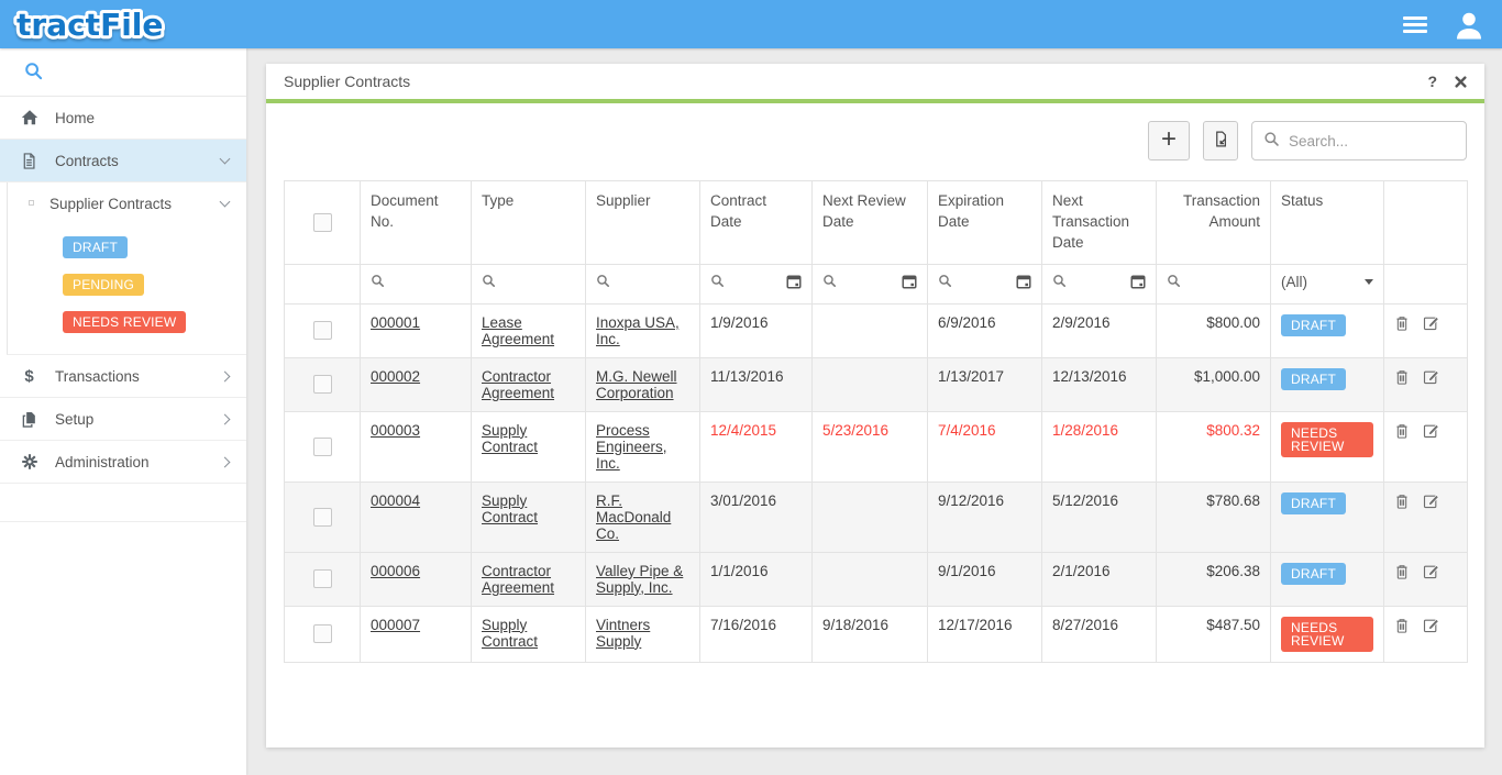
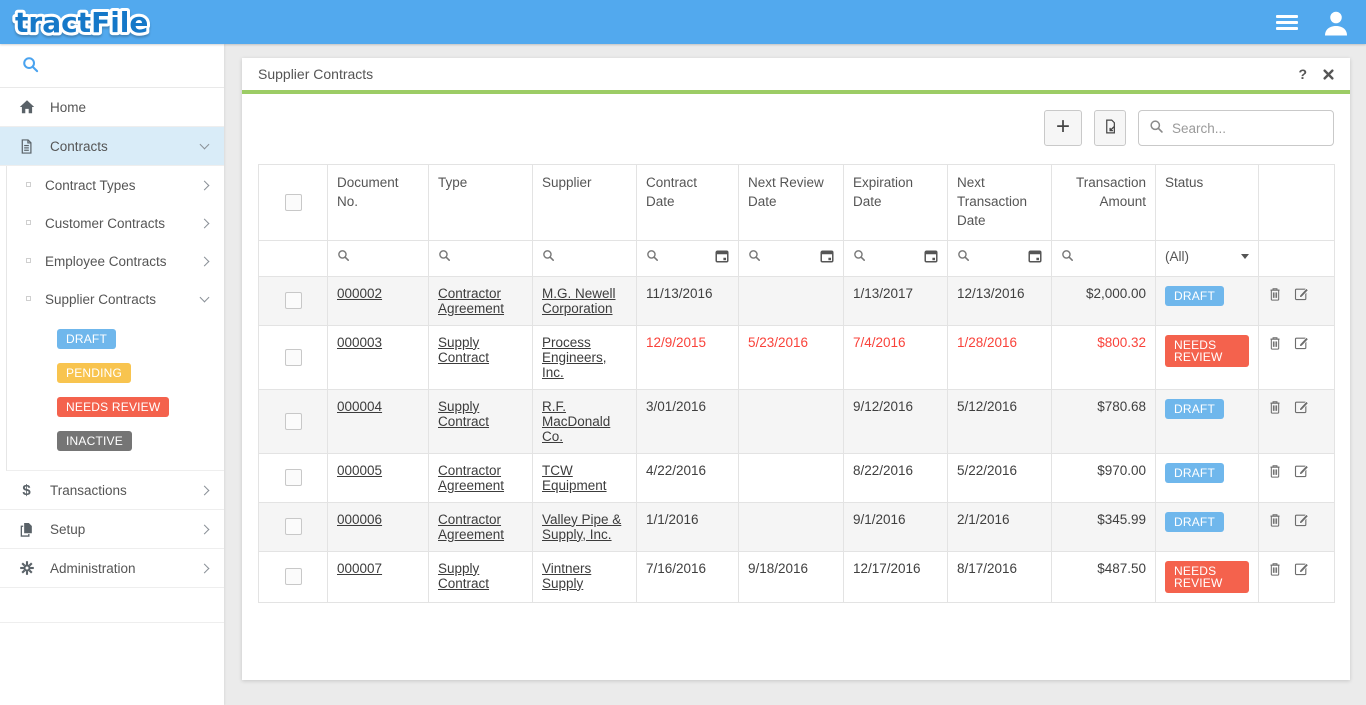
  tractFile
  Home
  Contracts
+ Contract Types
+ Customer Contracts
+ Employee Contracts
  Supplier Contracts
  DRAFT
  PENDING
  NEEDS REVIEW
+ INACTIVE
  $
  Transactions
  Setup
  Administration
  Supplier Contracts
  ?
  +
  Search...
  	Document No.	Type	Supplier	Contract Date	Next Review Date	Expiration Date	Next Transaction Date	Transaction Amount	Status
  									(All)
- 	000001	Lease Agreement	Inoxpa USA, Inc.	1/9/2016		6/9/2016	2/9/2016	$800.00	DRAFT
- 	000002	Contractor Agreement	M.G. Newell Corporation	11/13/2016		1/13/2017	12/13/2016	$1,000.00	DRAFT
+ 	000002	Contractor Agreement	M.G. Newell Corporation	11/13/2016		1/13/2017	12/13/2016	$2,000.00	DRAFT
- 	000003	Supply Contract	Process Engineers, Inc.	12/4/2015	5/23/2016	7/4/2016	1/28/2016	$800.32	NEEDS REVIEW
+ 	000003	Supply Contract	Process Engineers, Inc.	12/9/2015	5/23/2016	7/4/2016	1/28/2016	$800.32	NEEDS REVIEW
  	000004	Supply Contract	R.F. MacDonald Co.	3/01/2016		9/12/2016	5/12/2016	$780.68	DRAFT
+ 	000005	Contractor Agreement	TCW Equipment	4/22/2016		8/22/2016	5/22/2016	$970.00	DRAFT
- 	000006	Contractor Agreement	Valley Pipe & Supply, Inc.	1/1/2016		9/1/2016	2/1/2016	$206.38	DRAFT
+ 	000006	Contractor Agreement	Valley Pipe & Supply, Inc.	1/1/2016		9/1/2016	2/1/2016	$345.99	DRAFT
- 	000007	Supply Contract	Vintners Supply	7/16/2016	9/18/2016	12/17/2016	8/27/2016	$487.50	NEEDS REVIEW
+ 	000007	Supply Contract	Vintners Supply	7/16/2016	9/18/2016	12/17/2016	8/17/2016	$487.50	NEEDS REVIEW
